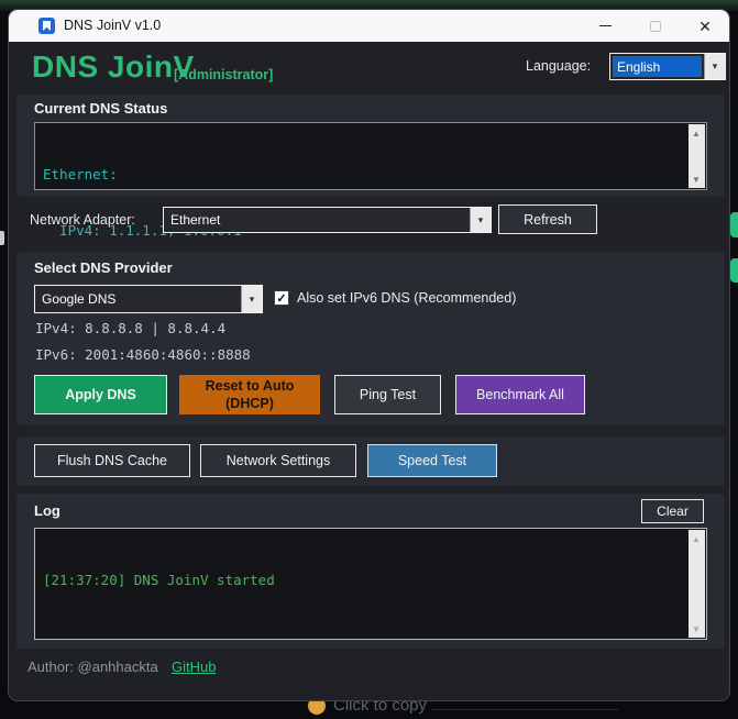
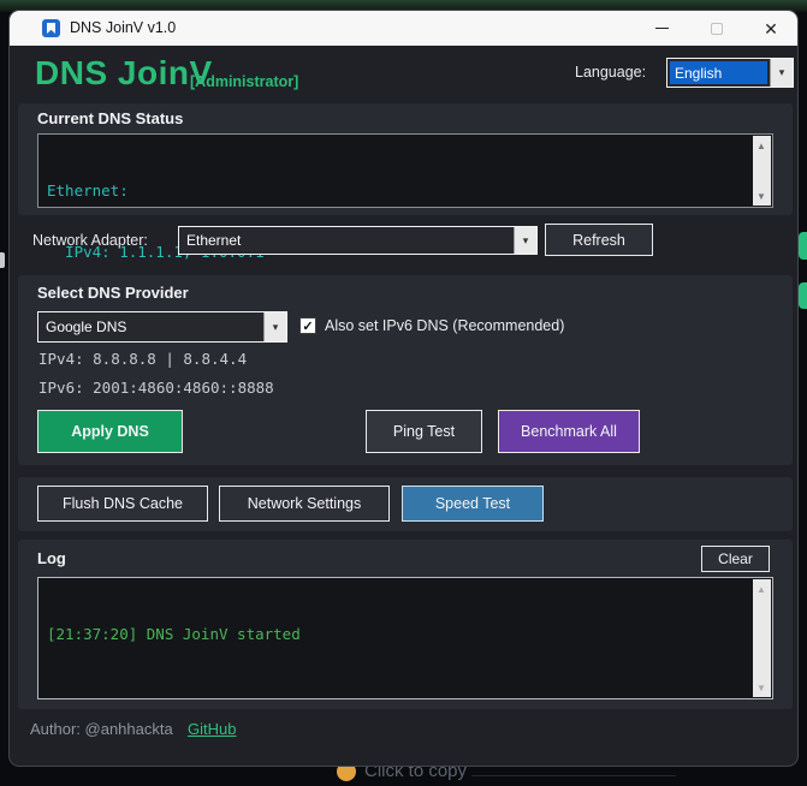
  Click to copy
  DNS JoinV v1.0
  ✕
  DNS JoinV
  [Administrator]
  Language:
  English
  ▾
  Current DNS Status
  Ethernet:
  ▲
  ▼
  Network Adapter:
  Ethernet
  ▾
  Refresh
  Select DNS Provider
  Google DNS
  ▾
  ✓
  Also set IPv6 DNS (Recommended)
  IPv4: 8.8.8.8 | 8.8.4.4
  IPv6: 2001:4860:4860::8888
  Apply DNS
- Reset to Auto (DHCP)
  Ping Test
  Benchmark All
  Flush DNS Cache
  Network Settings
  Speed Test
  Log
  Clear
  [21:37:20] DNS JoinV started
  ▲
  ▼
  Author: @anhhackta
  GitHub
